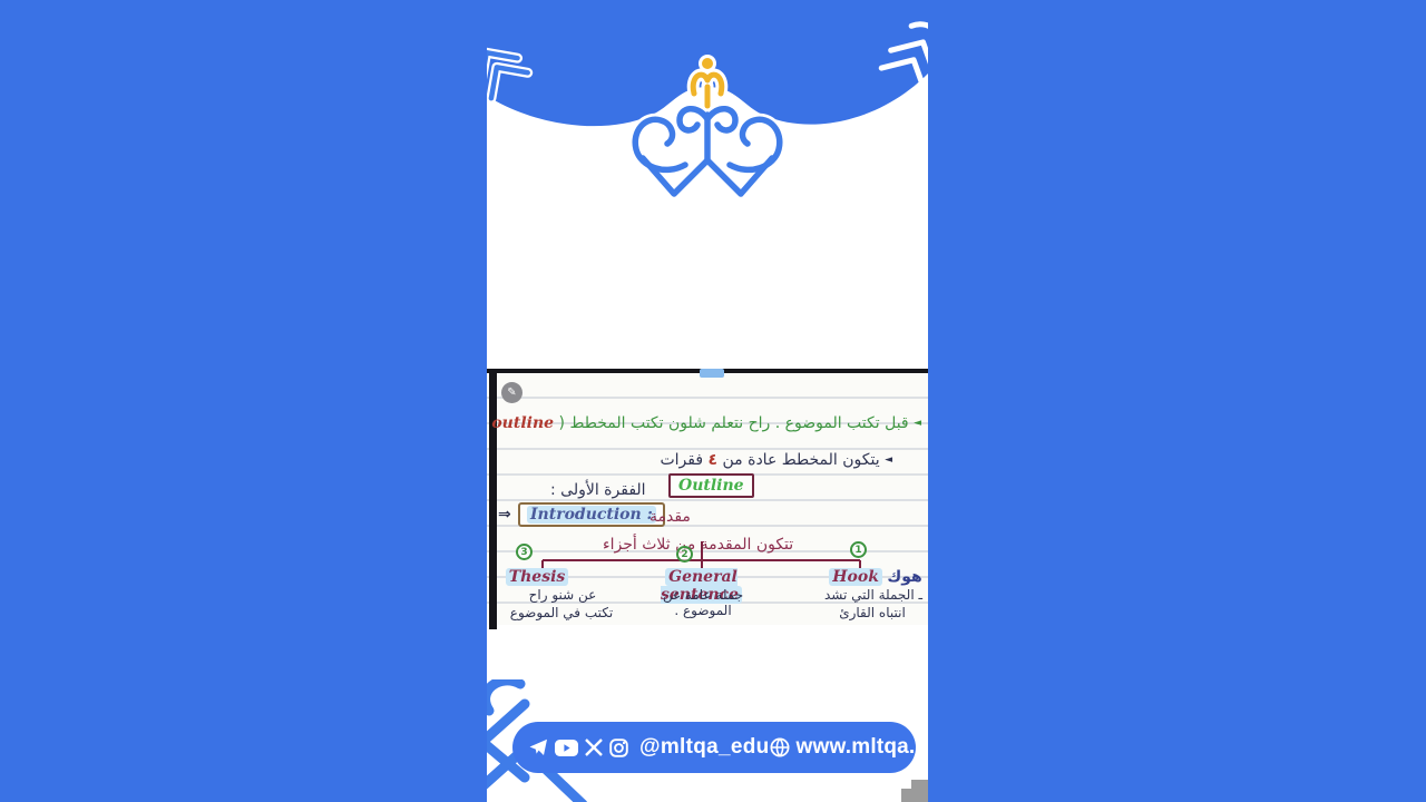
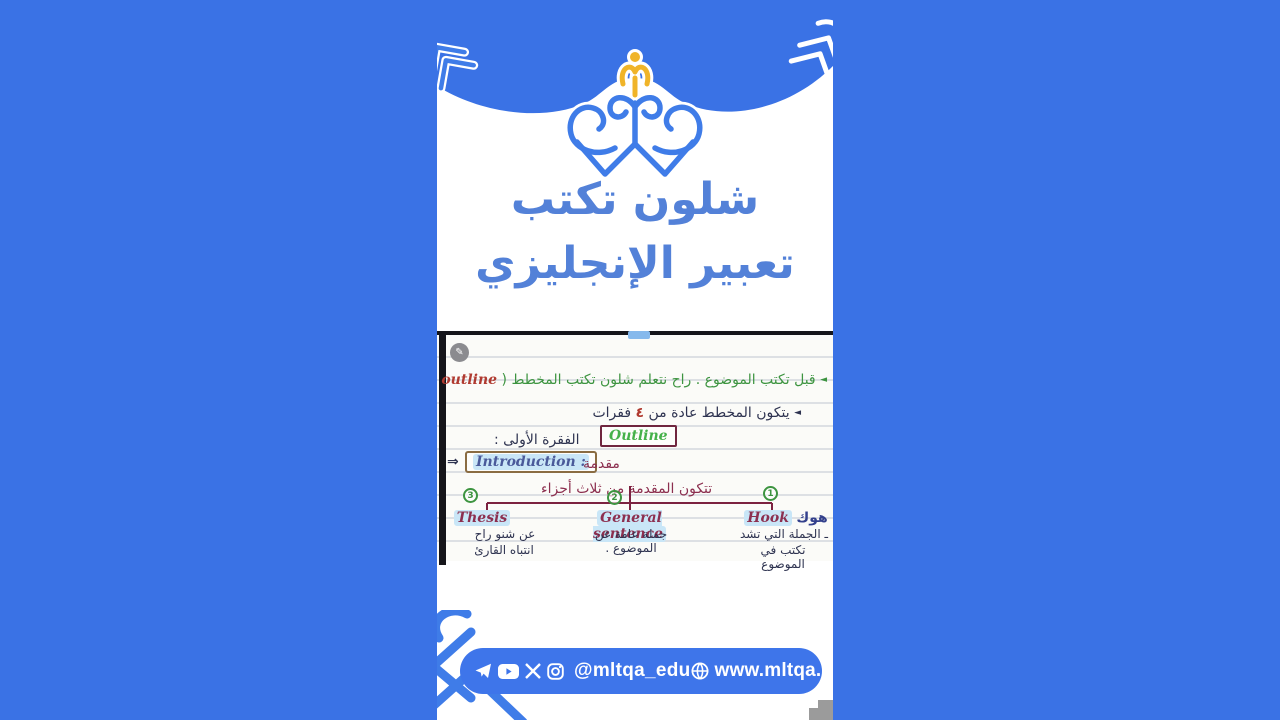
+ شلون تكتب
+ تعبير الإنجليزي
  ✎
  ◄ قبل تكتب الموضوع . راح نتعلم شلون تكتب المخطط outline )
  ◄ يتكون المخطط عادة من ٤ فقرات
  Outline
  الفقرة الأولى :
  ⇒
  Introduction :
  مقدمة
  تتكون المقدمة من ثلاث أجزاء
  3
  2
  1
  Thesis
  General sentence
  Hook هوك
  عن شنو راح
- تكتب في الموضوع
+ انتباه القارئ
  جملة عامة عن الموضوع .
  ـ الجملة التي تشد
- انتباه القارئ
+ تكتب في الموضوع
  @mltqa_edu
  www.mltqa.n
